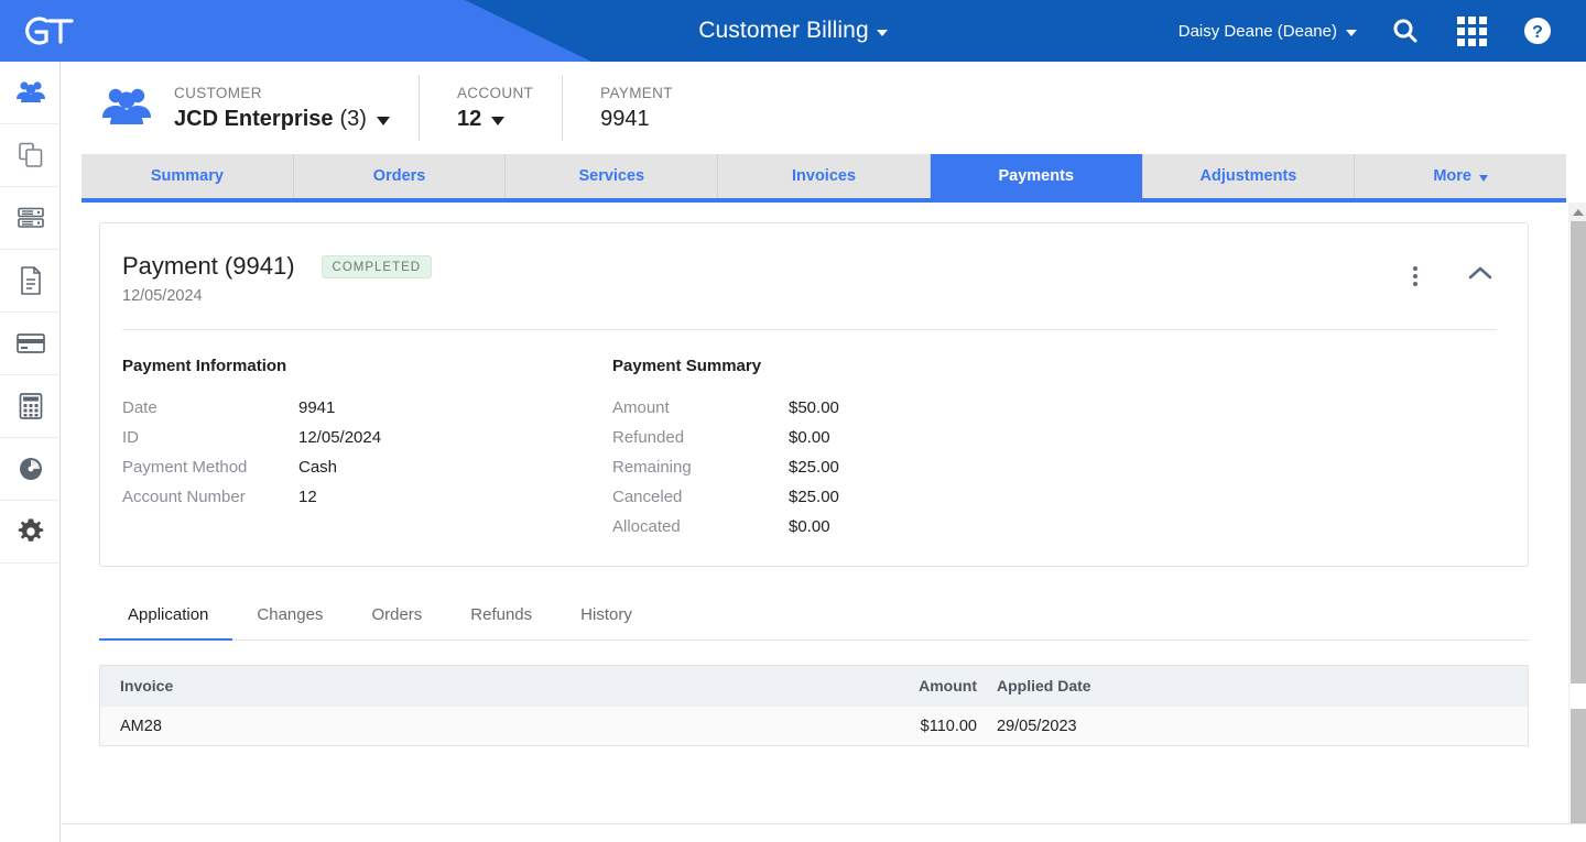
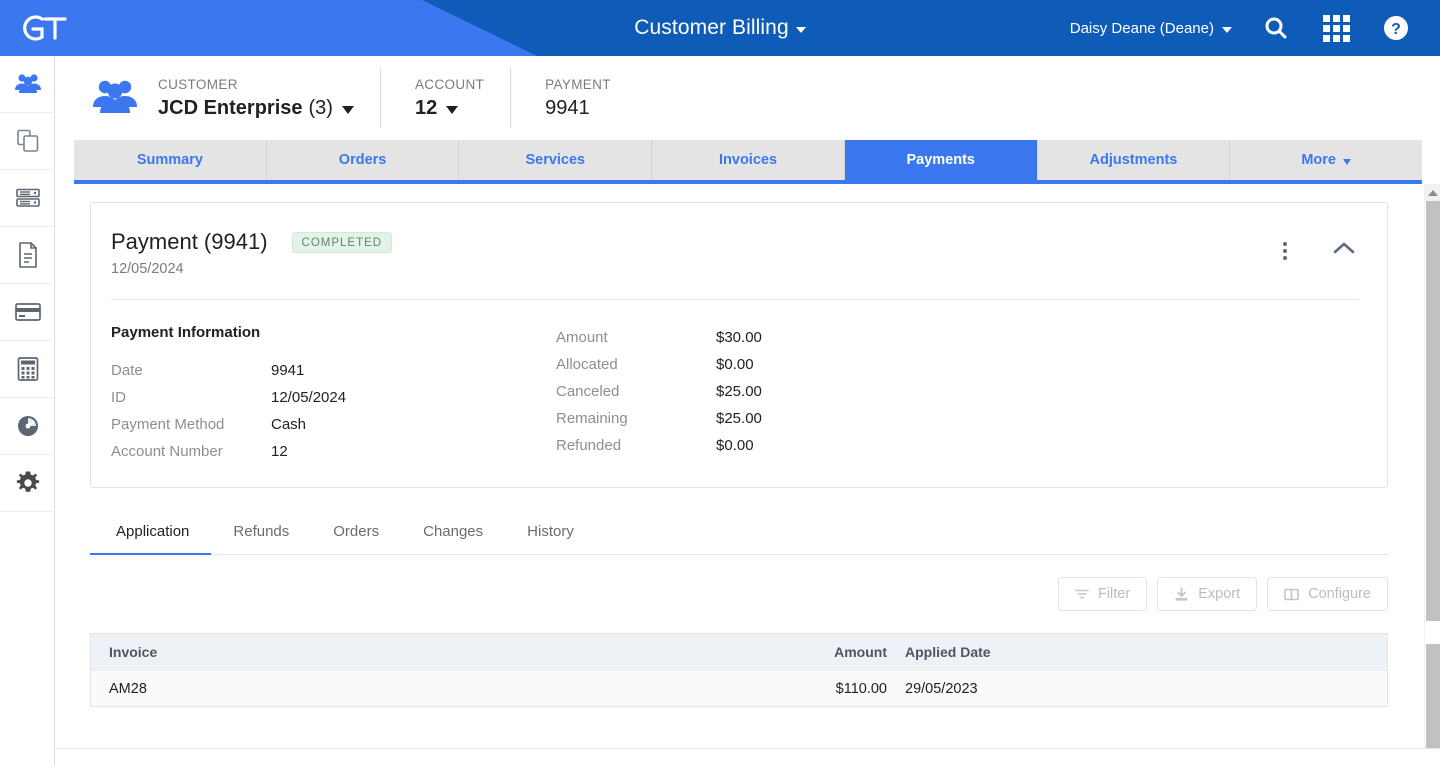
  Customer Billing
  Daisy Deane (Deane)
  ?
  CUSTOMER
  JCD Enterprise
  (3)
  ACCOUNT
  12
  PAYMENT
  9941
  Summary
  Orders
  Services
  Invoices
  Payments
  Adjustments
  More
  Payment (9941)
  COMPLETED
  12/05/2024
  Payment Information
  Date
  9941
  ID
  12/05/2024
  Payment Method
  Cash
  Account Number
  12
- Payment Summary
  Amount
- $50.00
+ $30.00
- Refunded
+ Allocated
  $0.00
- Remaining
+ Canceled
  $25.00
- Canceled
+ Remaining
  $25.00
- Allocated
+ Refunded
  $0.00
  Application
- Changes
+ Refunds
  Orders
- Refunds
+ Changes
  History
+ Filter
+ Export
+ Configure
  Invoice
  Amount
  Applied Date
  AM28
  $110.00
  29/05/2023
